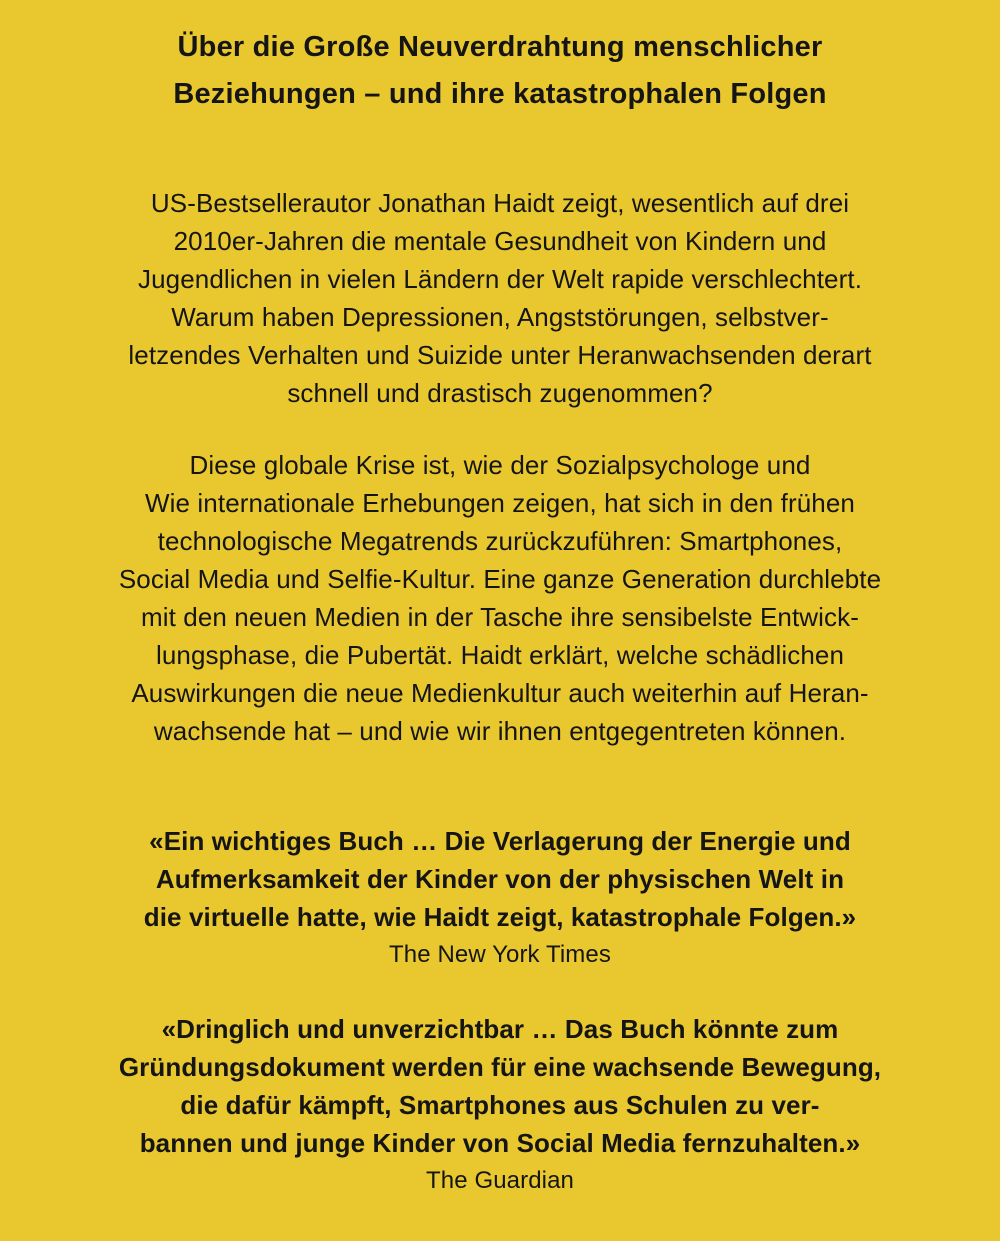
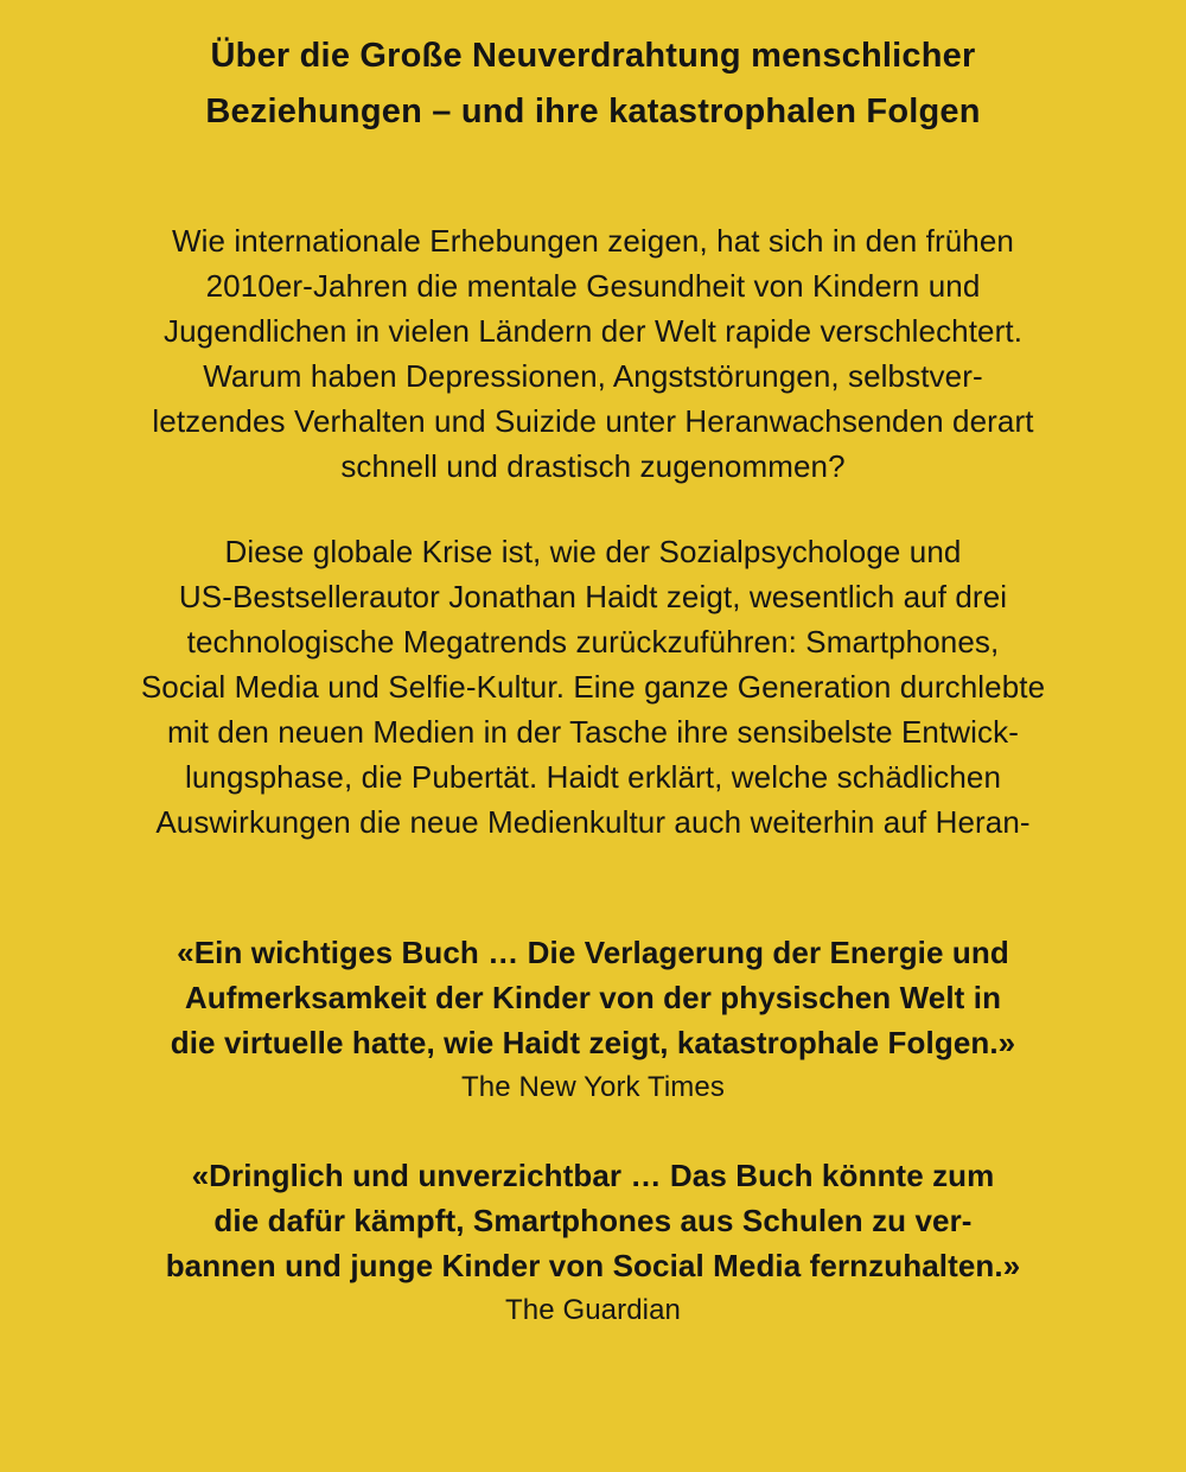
  Über die Große Neuverdrahtung menschlicher
  Beziehungen – und ihre katastrophalen Folgen
- US-Bestsellerautor Jonathan Haidt zeigt, wesentlich auf drei
+ Wie internationale Erhebungen zeigen, hat sich in den frühen
  2010er-Jahren die mentale Gesundheit von Kindern und
  Jugendlichen in vielen Ländern der Welt rapide verschlechtert.
  Warum haben Depressionen, Angststörungen, selbstver-
  letzendes Verhalten und Suizide unter Heranwachsenden derart
  schnell und drastisch zugenommen?
  Diese globale Krise ist, wie der Sozialpsychologe und
- Wie internationale Erhebungen zeigen, hat sich in den frühen
+ US-Bestsellerautor Jonathan Haidt zeigt, wesentlich auf drei
  technologische Megatrends zurückzuführen: Smartphones,
  Social Media und Selfie-Kultur. Eine ganze Generation durchlebte
  mit den neuen Medien in der Tasche ihre sensibelste Entwick-
  lungsphase, die Pubertät. Haidt erklärt, welche schädlichen
  Auswirkungen die neue Medienkultur auch weiterhin auf Heran-
- wachsende hat – und wie wir ihnen entgegentreten können.
  «Ein wichtiges Buch … Die Verlagerung der Energie und
  Aufmerksamkeit der Kinder von der physischen Welt in
  die virtuelle hatte, wie Haidt zeigt, katastrophale Folgen.»
  The New York Times
  «Dringlich und unverzichtbar … Das Buch könnte zum
- Gründungsdokument werden für eine wachsende Bewegung,
  die dafür kämpft, Smartphones aus Schulen zu ver-
  bannen und junge Kinder von Social Media fernzuhalten.»
  The Guardian
